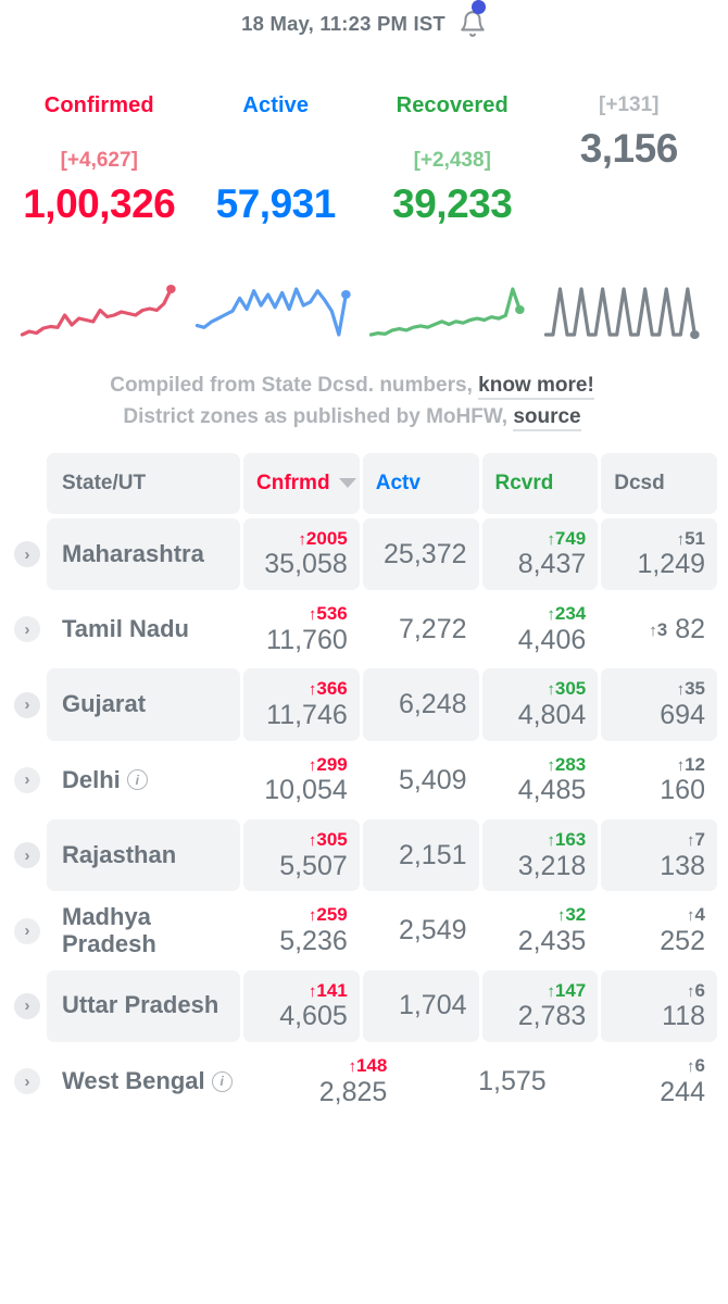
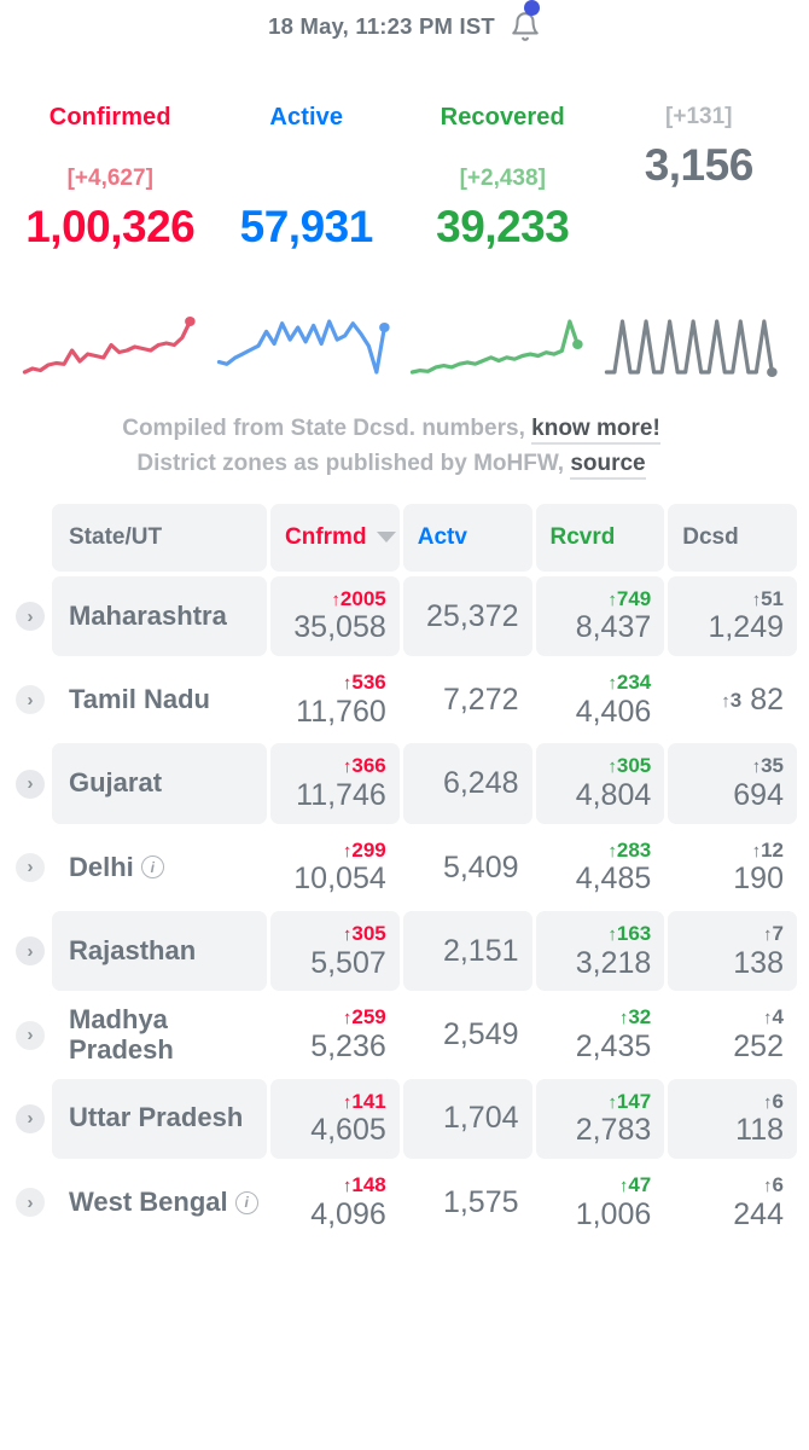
  18 May, 11:23 PM IST
  Confirmed
  [+4,627]
  1,00,326
  Active
  57,931
  Recovered
  [+2,438]
  39,233
  [+131]
  3,156
  Compiled from State Dcsd. numbers, know more!
  District zones as published by MoHFW, source
  State/UT
  Cnfrmd
  Actv
  Rcvrd
  Dcsd
  ›
  Maharashtra
  ↑2005
  35,058
  25,372
  ↑749
  8,437
  ↑51
  1,249
  ›
  Tamil Nadu
  ↑536
  11,760
  7,272
  ↑234
  4,406
  ↑3
  82
  ›
  Gujarat
  ↑366
  11,746
  6,248
  ↑305
  4,804
  ↑35
  694
  ›
  Delhi
  i
  ↑299
  10,054
  5,409
  ↑283
  4,485
  ↑12
- 160
+ 190
  ›
  Rajasthan
  ↑305
  5,507
  2,151
  ↑163
  3,218
  ↑7
  138
  ›
  Madhya Pradesh
  ↑259
  5,236
  2,549
  ↑32
  2,435
  ↑4
  252
  ›
  Uttar Pradesh
  ↑141
  4,605
  1,704
  ↑147
  2,783
  ↑6
  118
  ›
  West Bengal
  i
  ↑148
- 2,825
+ 4,096
  1,575
+ ↑47
+ 1,006
  ↑6
  244
